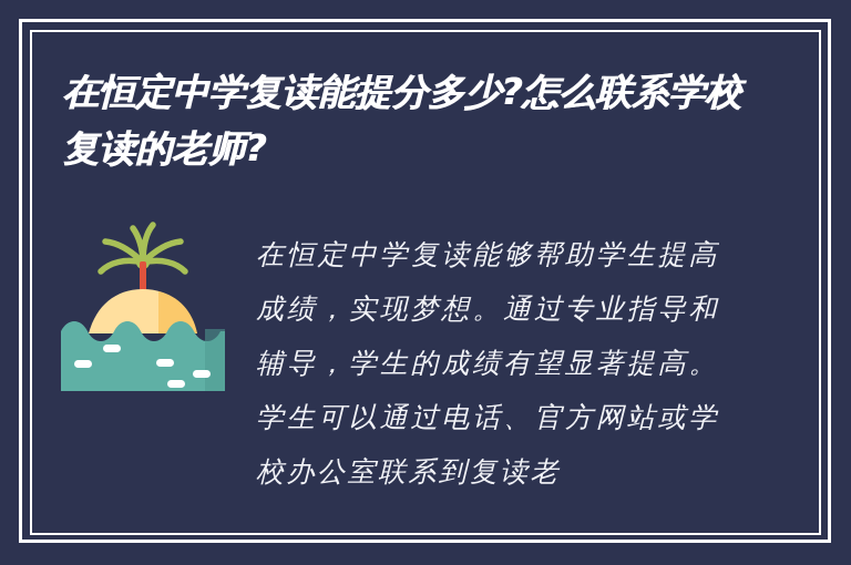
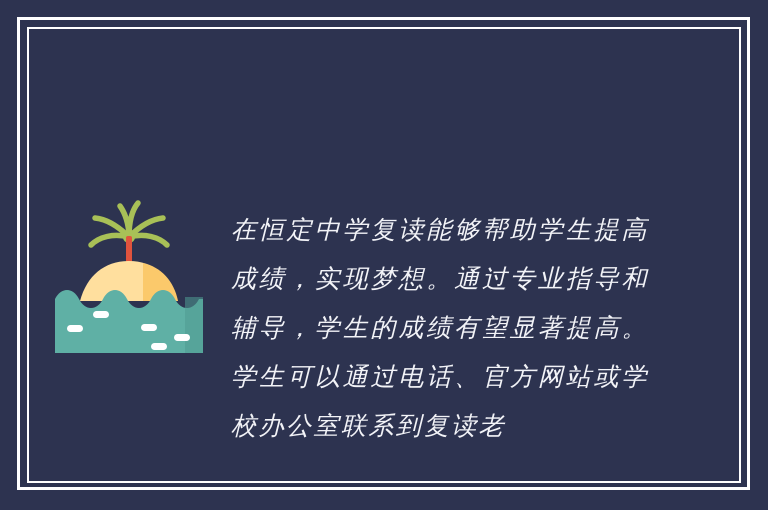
- 在恒定中学复读能提分多少?怎么联系学校复读的老师?
  在恒定中学复读能够帮助学生提高成绩，实现梦想。通过专业指导和辅导，学生的成绩有望显著提高。学生可以通过电话、官方网站或学校办公室联系到复读老
